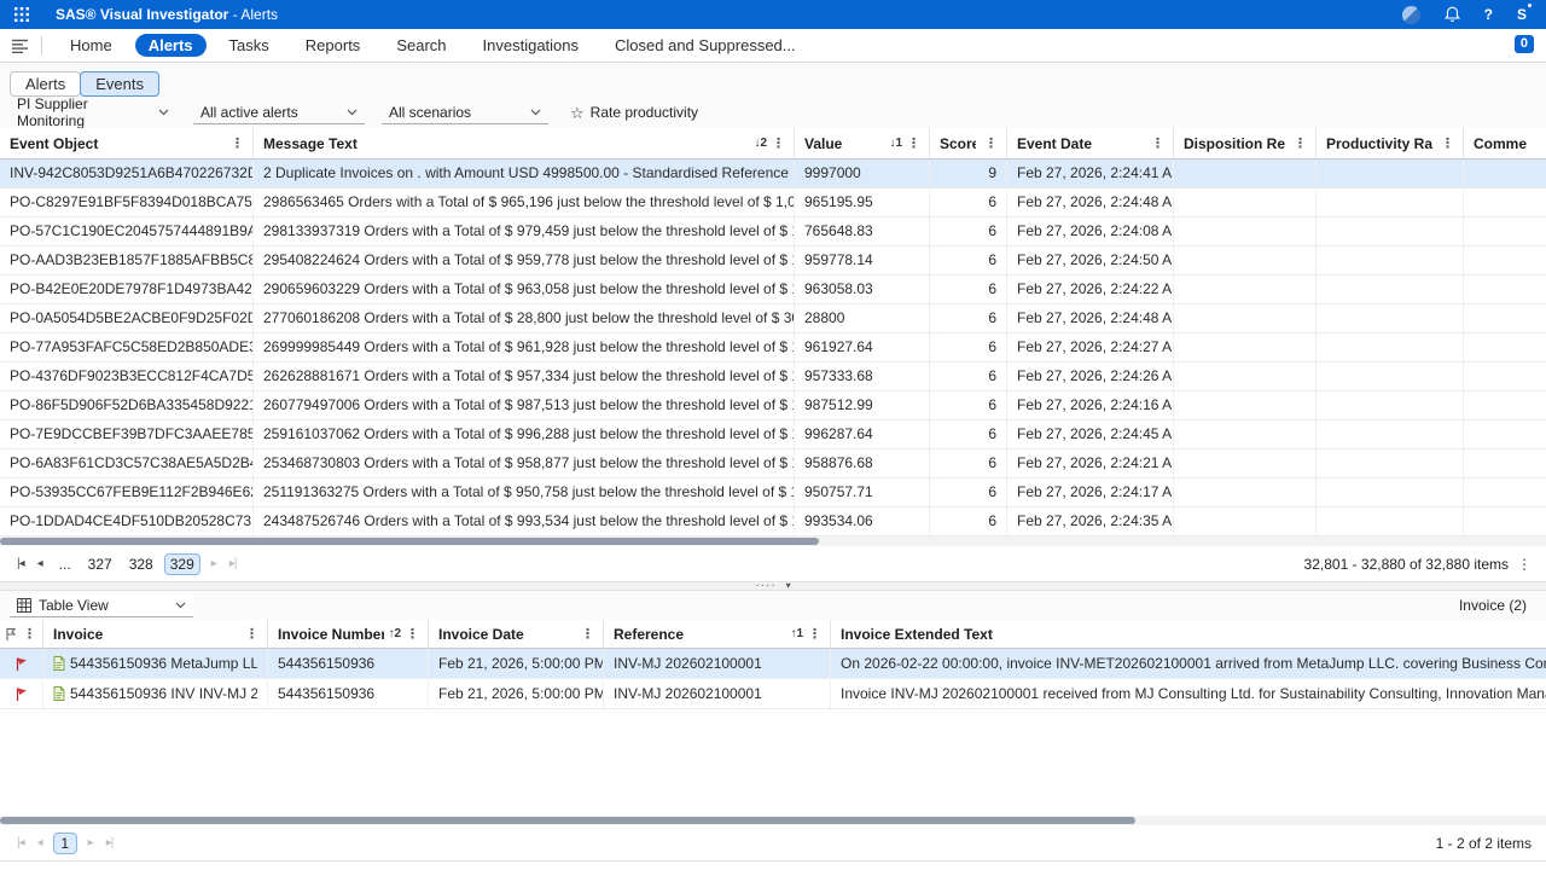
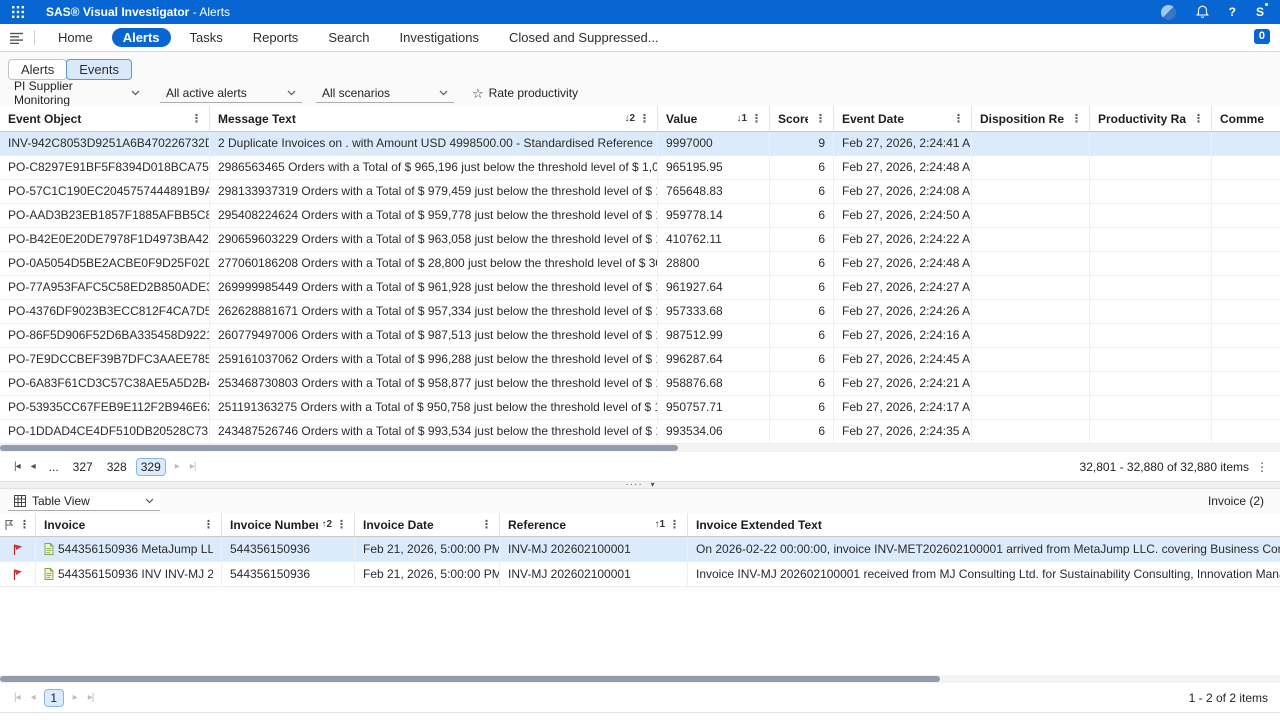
  SAS® Visual Investigator - Alerts
  ?
  S
  Home
  Alerts
  Tasks
  Reports
  Search
  Investigations
  Closed and Suppressed...
  0
  Alerts
  Events
  PI Supplier Monitoring
  All active alerts
  All scenarios
  ☆
  Rate productivity
  Event Object
  ⋮
  Message Text
  ↓2
  ⋮
  Value
  ↓1
  ⋮
  Scor
  ⋮
  Event Date
  ⋮
  Disposition Re
  ⋮
  Productivity Ra
  ⋮
  Comme
  INV-942C8053D9251A6B470226732D
  2 Duplicate Invoices on . with Amount USD 4998500.00 - Standardised Reference
  9997000
  9
  Feb 27, 2026, 2:24:41 A
  PO-C8297E91BF5F8394D018BCA75
  2986563465 Orders with a Total of $ 965,196 just below the threshold level of $ 1,0
  965195.95
  6
  Feb 27, 2026, 2:24:48 A
  PO-57C1C190EC2045757444891B9A
  298133937319 Orders with a Total of $ 979,459 just below the threshold level of $
  765648.83
  6
  Feb 27, 2026, 2:24:08 A
  PO-AAD3B23EB1857F1885AFBB5C8
  295408224624 Orders with a Total of $ 959,778 just below the threshold level of $
  959778.14
  6
  Feb 27, 2026, 2:24:50 A
  PO-B42E0E20DE7978F1D4973BA42
  290659603229 Orders with a Total of $ 963,058 just below the threshold level of $
- 963058.03
+ 410762.11
  6
  Feb 27, 2026, 2:24:22 A
  PO-0A5054D5BE2ACBE0F9D25F02D
  277060186208 Orders with a Total of $ 28,800 just below the threshold level of $ 3
  28800
  6
  Feb 27, 2026, 2:24:48 A
  PO-77A953FAFC5C58ED2B850ADE3
  269999985449 Orders with a Total of $ 961,928 just below the threshold level of $
  961927.64
  6
  Feb 27, 2026, 2:24:27 A
  PO-4376DF9023B3ECC812F4CA7D5
  262628881671 Orders with a Total of $ 957,334 just below the threshold level of $
  957333.68
  6
  Feb 27, 2026, 2:24:26 A
  PO-86F5D906F52D6BA335458D9221
  260779497006 Orders with a Total of $ 987,513 just below the threshold level of $
  987512.99
  6
  Feb 27, 2026, 2:24:16 A
  PO-7E9DCCBEF39B7DFC3AAEE785
  259161037062 Orders with a Total of $ 996,288 just below the threshold level of $
  996287.64
  6
  Feb 27, 2026, 2:24:45 A
  PO-6A83F61CD3C57C38AE5A5D2B
  253468730803 Orders with a Total of $ 958,877 just below the threshold level of $
  958876.68
  6
  Feb 27, 2026, 2:24:21 A
  PO-53935CC67FEB9E112F2B946E6
  251191363275 Orders with a Total of $ 950,758 just below the threshold level of $ 1
  950757.71
  6
  Feb 27, 2026, 2:24:17 A
  PO-1DDAD4CE4DF510DB20528C73
  243487526746 Orders with a Total of $ 993,534 just below the threshold level of $
  993534.06
  6
  Feb 27, 2026, 2:24:35 A
  |◂
  ◂
  ...
  327
  328
  329
  ▸
  ▸|
  32,801 - 32,880 of 32,880 items
  ⋮
  ····
  ▾
  Table View
  Invoice (2)
  ⋮
  Invoice
  ⋮
  Invoice Number
  ↑2
  ⋮
  Invoice Date
  ⋮
  Reference
  ↑1
  ⋮
  Invoice Extended Text
  544356150936 MetaJump LL
  544356150936
  Feb 21, 2026, 5:00:00 PM
  INV-MJ 202602100001
  On 2026-02-22 00:00:00, invoice INV-MET202602100001 arrived from MetaJump LLC. covering Business Co
  544356150936 INV INV-MJ 2
  544356150936
  Feb 21, 2026, 5:00:00 PM
  INV-MJ 202602100001
  Invoice INV-MJ 202602100001 received from MJ Consulting Ltd. for Sustainability Consulting, Innovation Man
  |◂
  ◂
  1
  ▸
  ▸|
  1 - 2 of 2 items
